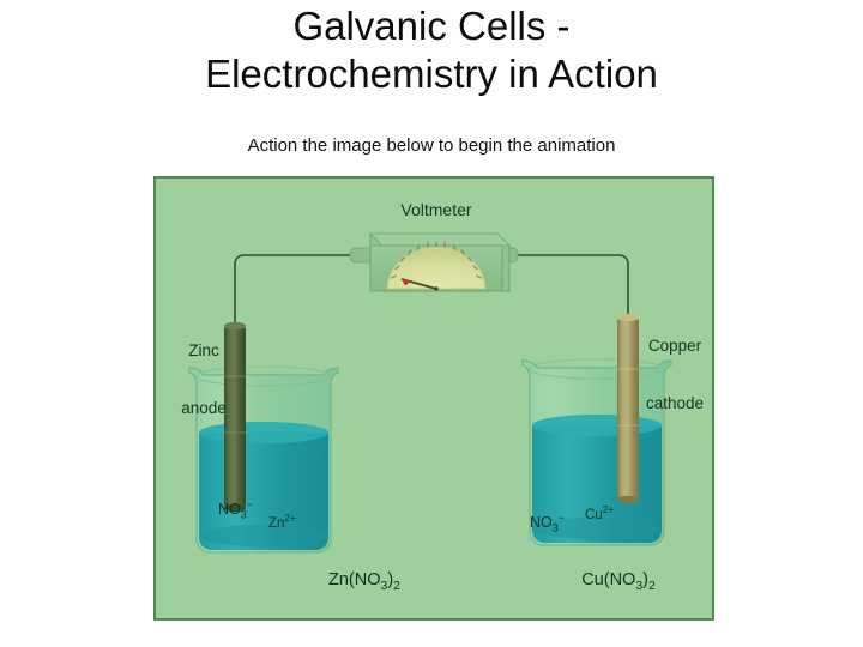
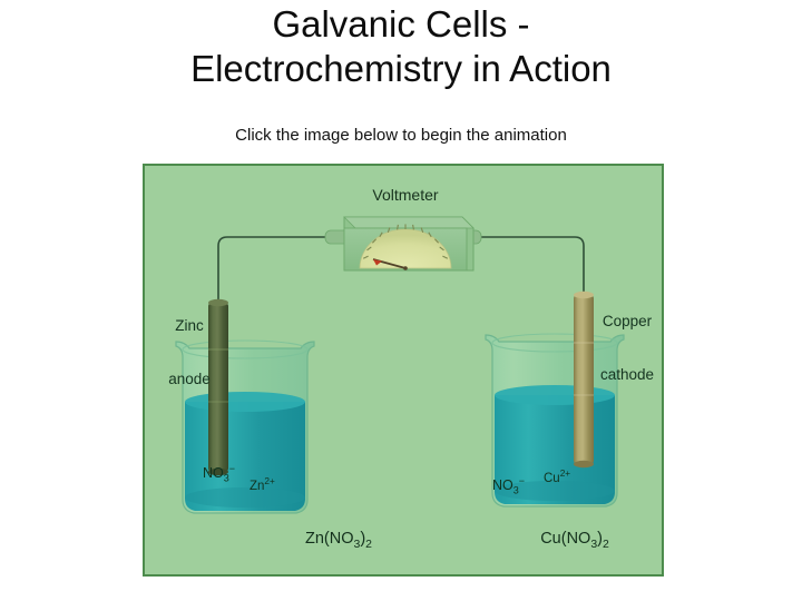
  Galvanic Cells -
  Electrochemistry in Action
- Action the image below to begin the animation
+ Click the image below to begin the animation
  Voltmeter
  Zinc
  anode
  Copper
  cathode
  NO3−
  Zn2+
  NO3−
  Cu2+
  Zn(NO3)2
  Cu(NO3)2
